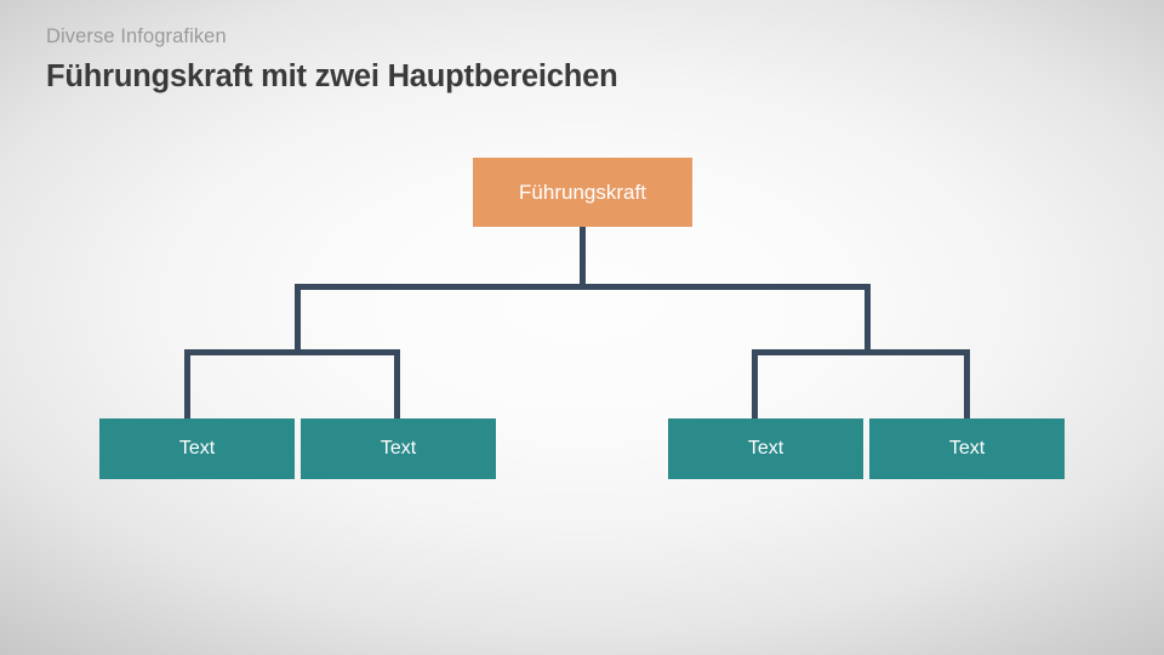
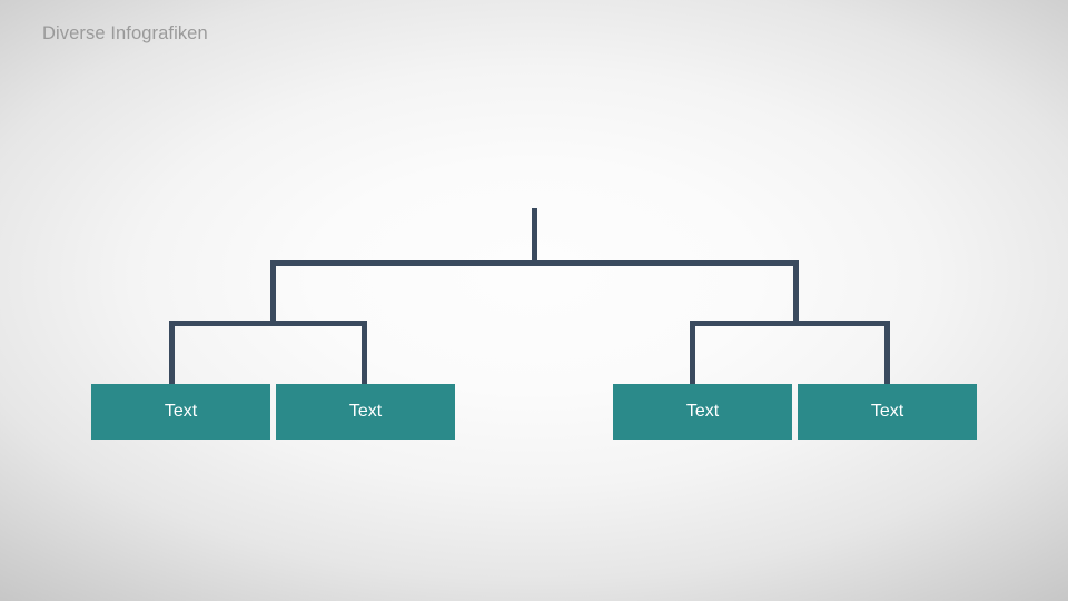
  Diverse Infografiken
- Führungskraft mit zwei Hauptbereichen
- Führungskraft
  Text
  Text
  Text
  Text
